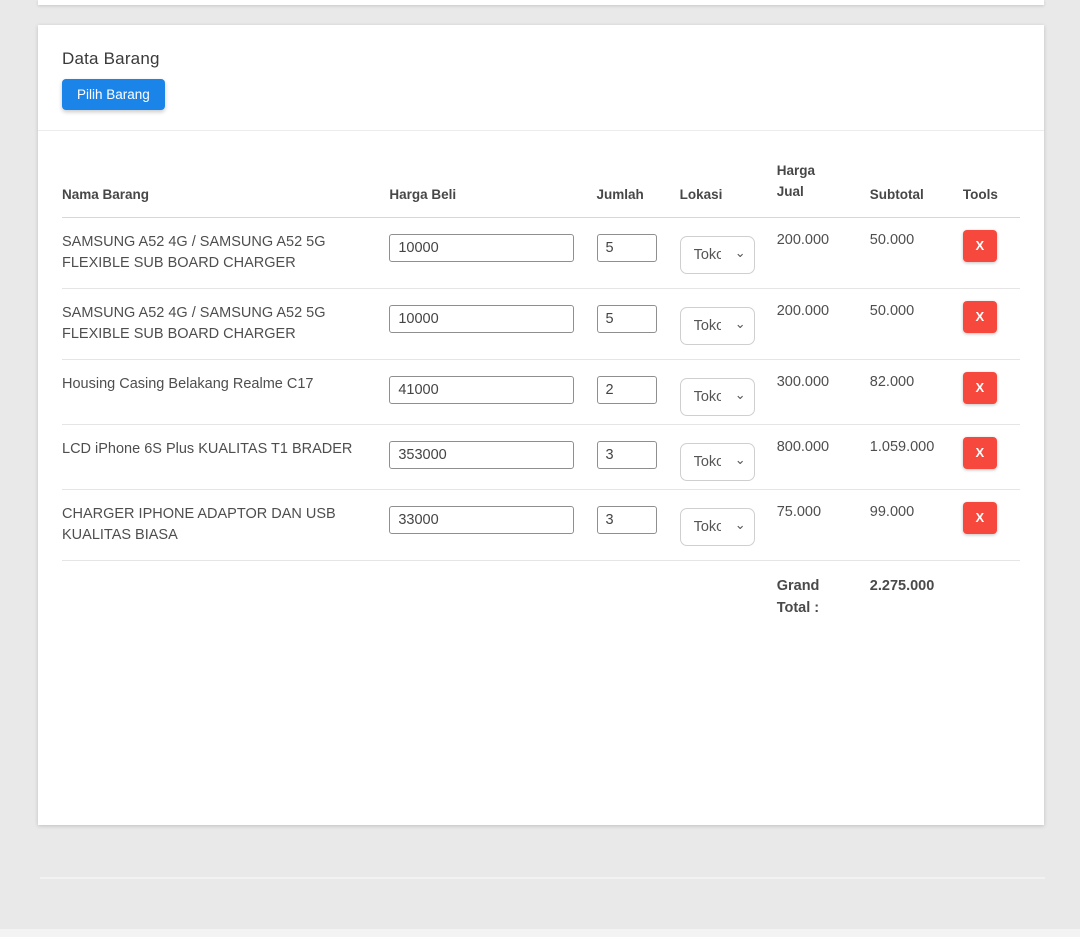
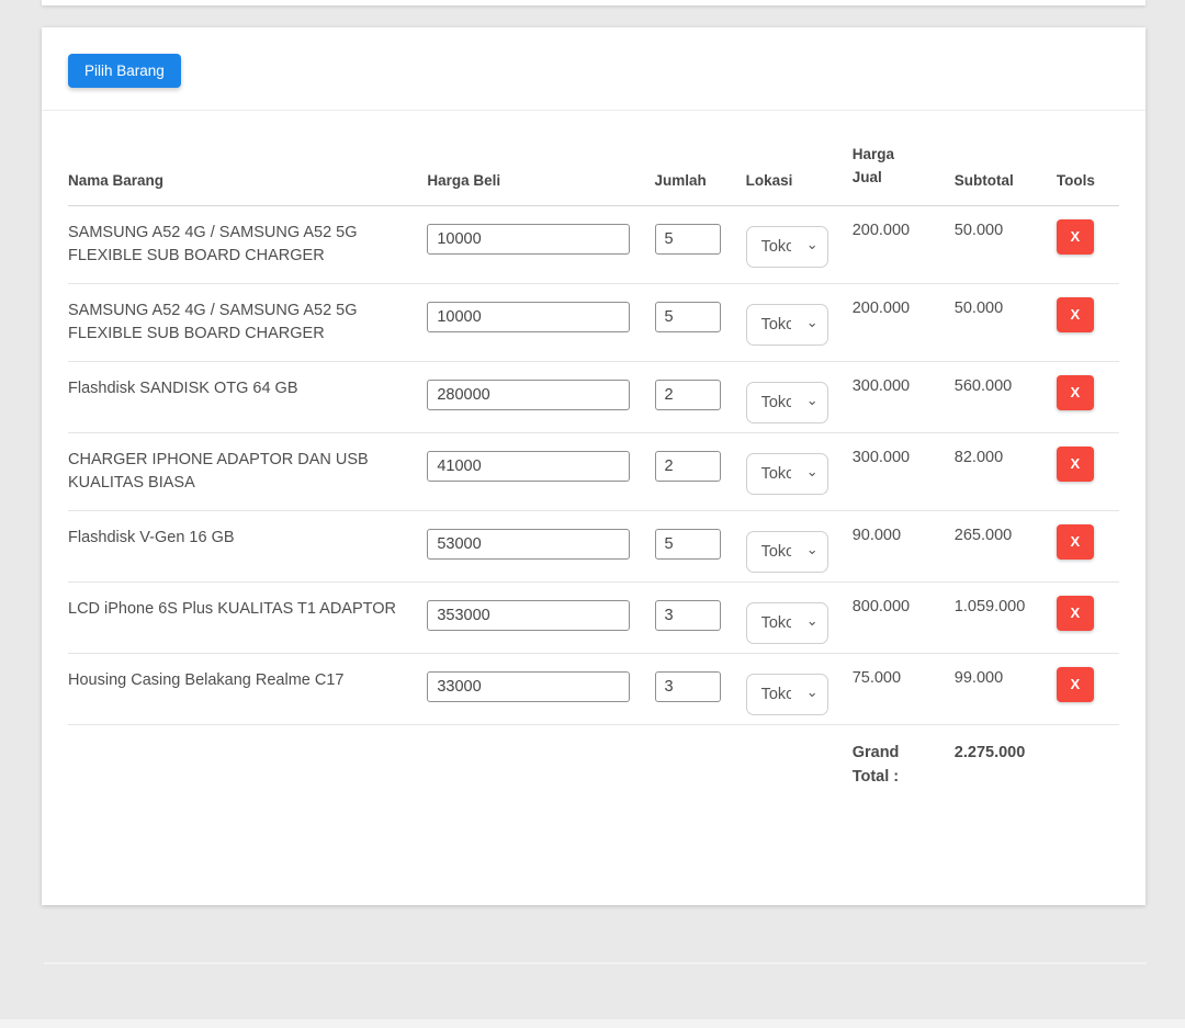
- Data Barang
  Pilih Barang
  Nama Barang	Harga Beli	Jumlah	Lokasi	Harga Jual	Subtotal	Tools
  SAMSUNG A52 4G / SAMSUNG A52 5G FLEXIBLE SUB BOARD CHARGER	10000	5	Toko ⌄	200.000	50.000	X
  SAMSUNG A52 4G / SAMSUNG A52 5G FLEXIBLE SUB BOARD CHARGER	10000	5	Toko ⌄	200.000	50.000	X
+ Flashdisk SANDISK OTG 64 GB	280000	2	Toko ⌄	300.000	560.000	X
- Housing Casing Belakang Realme C17	41000	2	Toko ⌄	300.000	82.000	X
+ CHARGER IPHONE ADAPTOR DAN USB KUALITAS BIASA	41000	2	Toko ⌄	300.000	82.000	X
+ Flashdisk V-Gen 16 GB	53000	5	Toko ⌄	90.000	265.000	X
- LCD iPhone 6S Plus KUALITAS T1 BRADER	353000	3	Toko ⌄	800.000	1.059.000	X
+ LCD iPhone 6S Plus KUALITAS T1 ADAPTOR	353000	3	Toko ⌄	800.000	1.059.000	X
- CHARGER IPHONE ADAPTOR DAN USB KUALITAS BIASA	33000	3	Toko ⌄	75.000	99.000	X
+ Housing Casing Belakang Realme C17	33000	3	Toko ⌄	75.000	99.000	X
  				Grand Total :	2.275.000
